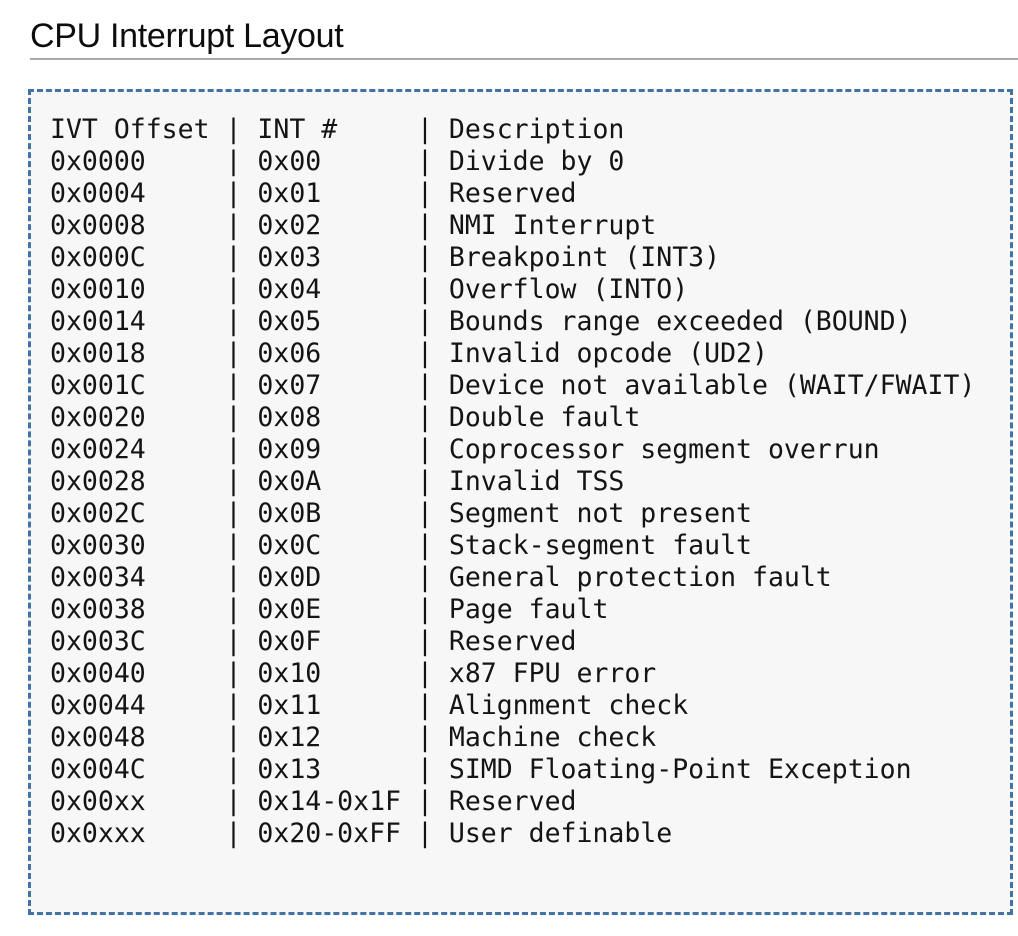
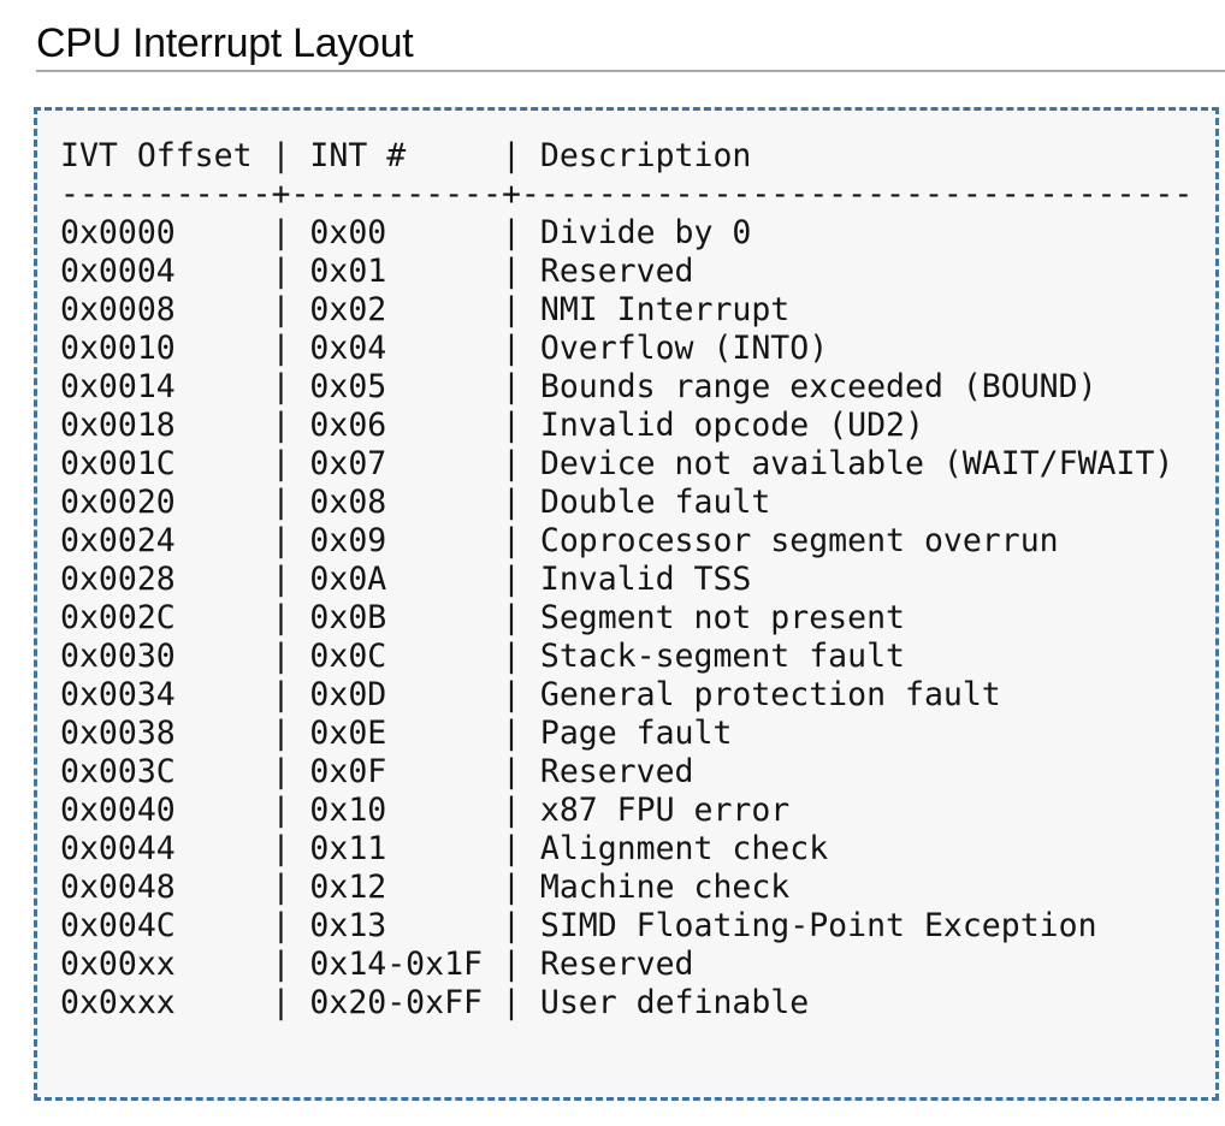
  CPU Interrupt Layout
  IVT Offset | INT # | Description
+ -----------+-----------+-----------------------------------
  0x0000 | 0x00 | Divide by 0
  0x0004 | 0x01 | Reserved
  0x0008 | 0x02 | NMI Interrupt
- 0x000C | 0x03 | Breakpoint (INT3)
  0x0010 | 0x04 | Overflow (INTO)
  0x0014 | 0x05 | Bounds range exceeded (BOUND)
  0x0018 | 0x06 | Invalid opcode (UD2)
  0x001C | 0x07 | Device not available (WAIT/FWAIT)
  0x0020 | 0x08 | Double fault
  0x0024 | 0x09 | Coprocessor segment overrun
  0x0028 | 0x0A | Invalid TSS
  0x002C | 0x0B | Segment not present
  0x0030 | 0x0C | Stack-segment fault
  0x0034 | 0x0D | General protection fault
  0x0038 | 0x0E | Page fault
  0x003C | 0x0F | Reserved
  0x0040 | 0x10 | x87 FPU error
  0x0044 | 0x11 | Alignment check
  0x0048 | 0x12 | Machine check
  0x004C | 0x13 | SIMD Floating-Point Exception
  0x00xx | 0x14-0x1F | Reserved
  0x0xxx | 0x20-0xFF | User definable
